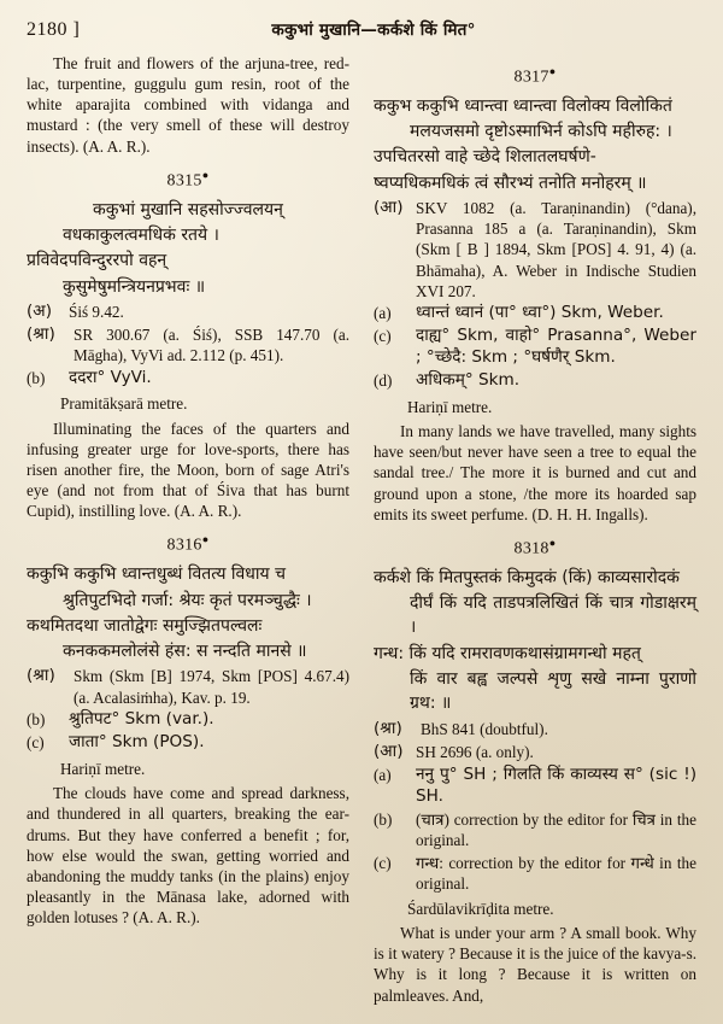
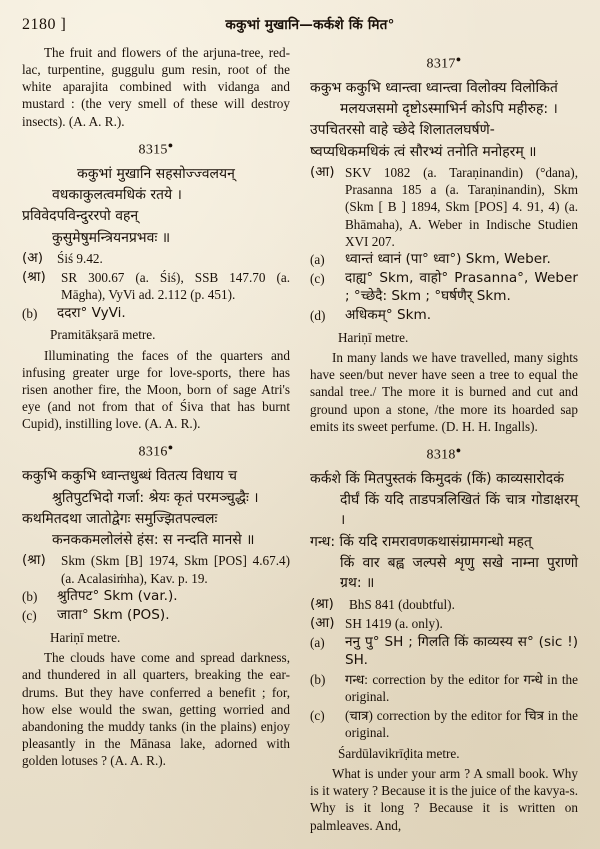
  2180 ]
  ककुभां मुखानि—कर्कशे किं मित°
  The fruit and flowers of the arjuna-tree, red-lac, turpentine, guggulu gum resin, root of the white aparajita combined with vidanga and mustard : (the very smell of these will destroy insects). (A. A. R.).
  8315●
  ककुभां मुखानि सहसोज्ज्वलयन्
  वधकाकुलत्वमधिकं रतये ।
  प्रविवेदपविन्दुररपो वहन्
  कुसुमेषुमन्त्रियनप्रभवः ॥
  (अ)
  Śiś 9.42.
  (श्रा)
  SR 300.67 (a. Śiś), SSB 147.70 (a. Māgha), VyVi ad. 2.112 (p. 451).
  (b)
  ददरा° VyVi.
  Pramitākṣarā metre.
  Illuminating the faces of the quarters and infusing greater urge for love-sports, there has risen another fire, the Moon, born of sage Atri's eye (and not from that of Śiva that has burnt Cupid), instilling love. (A. A. R.).
  8316●
  ककुभि ककुभि ध्वान्तधुब्धं वितत्य विधाय च
  श्रुतिपुटभिदो गर्जा: श्रेयः कृतं परमञ्चुद्धैः ।
  कथमितदथा जातोद्वेगः समुज्झितपल्वलः
  कनककमलोलंसे हंस: स नन्दति मानसे ॥
  (श्रा)
  Skm (Skm [B] 1974, Skm [POS] 4.67.4) (a. Acalasiṁha), Kav. p. 19.
  (b)
  श्रुतिपट° Skm (var.).
  (c)
  जाता° Skm (POS).
  Hariṇī metre.
  The clouds have come and spread darkness, and thundered in all quarters, breaking the ear-drums. But they have conferred a benefit ; for, how else would the swan, getting worried and abandoning the muddy tanks (in the plains) enjoy pleasantly in the Mānasa lake, adorned with golden lotuses ? (A. A. R.).
  8317●
  ककुभ ककुभि ध्वान्त्वा ध्वान्त्वा विलोक्य विलोकितं
  मलयजसमो दृष्टोऽस्माभिर्न कोऽपि महीरुह: ।
  उपचितरसो वाहे च्छेदे शिलातलघर्षणे-
  ष्वप्यधिकमधिकं त्वं सौरभ्यं तनोति मनोहरम् ॥
  (आ)
  SKV 1082 (a. Taraṇinandin) (°dana), Prasanna 185 a (a. Taraṇinandin), Skm (Skm [ B ] 1894, Skm [POS] 4. 91, 4) (a. Bhāmaha), A. Weber in Indische Studien XVI 207.
  (a)
  ध्वान्तं ध्वानं (पा° ध्वा°) Skm, Weber.
  (c)
  दाह्य° Skm, वाहो° Prasanna°, Weber ; °च्छेदै: Skm ; °घर्षणैर् Skm.
  (d)
  अधिकम्° Skm.
  Hariṇī metre.
  In many lands we have travelled, many sights have seen/but never have seen a tree to equal the sandal tree./ The more it is burned and cut and ground upon a stone, /the more its hoarded sap emits its sweet perfume. (D. H. H. Ingalls).
  8318●
  कर्कशे किं मितपुस्तकं किमुदकं (किं) काव्यसारोदकं
  दीर्घं किं यदि ताडपत्रलिखितं किं चात्र गोडाक्षरम् ।
  गन्ध: किं यदि रामरावणकथासंग्रामगन्धो महत्
  किं वार बह्व जल्पसे शृणु सखे नाम्ना पुराणो ग्रथ: ॥
  (श्रा)
  BhS 841 (doubtful).
  (आ)
- SH 2696 (a. only).
+ SH 1419 (a. only).
  (a)
  ननु पु° SH ; गिलति किं काव्यस्य स° (sic !) SH.
  (b)
- (चात्र) correction by the editor for चित्र in the original.
+ गन्ध: correction by the editor for गन्धे in the original.
  (c)
- गन्ध: correction by the editor for गन्धे in the original.
+ (चात्र) correction by the editor for चित्र in the original.
  Śardūlavikrīḍita metre.
  What is under your arm ? A small book. Why is it watery ? Because it is the juice of the kavya-s. Why is it long ? Because it is written on palmleaves. And,
